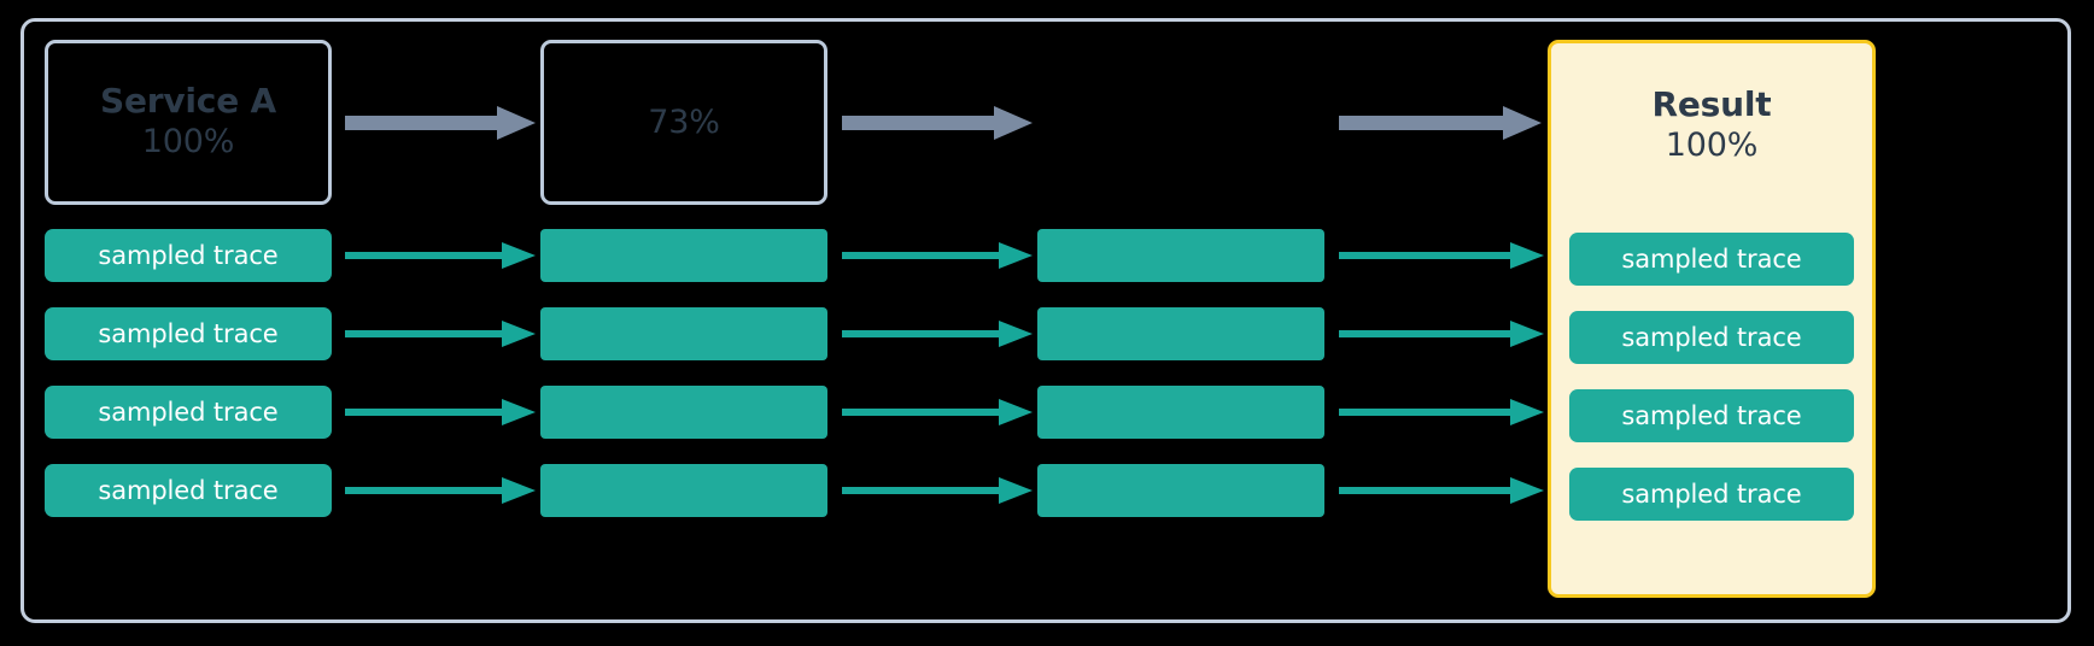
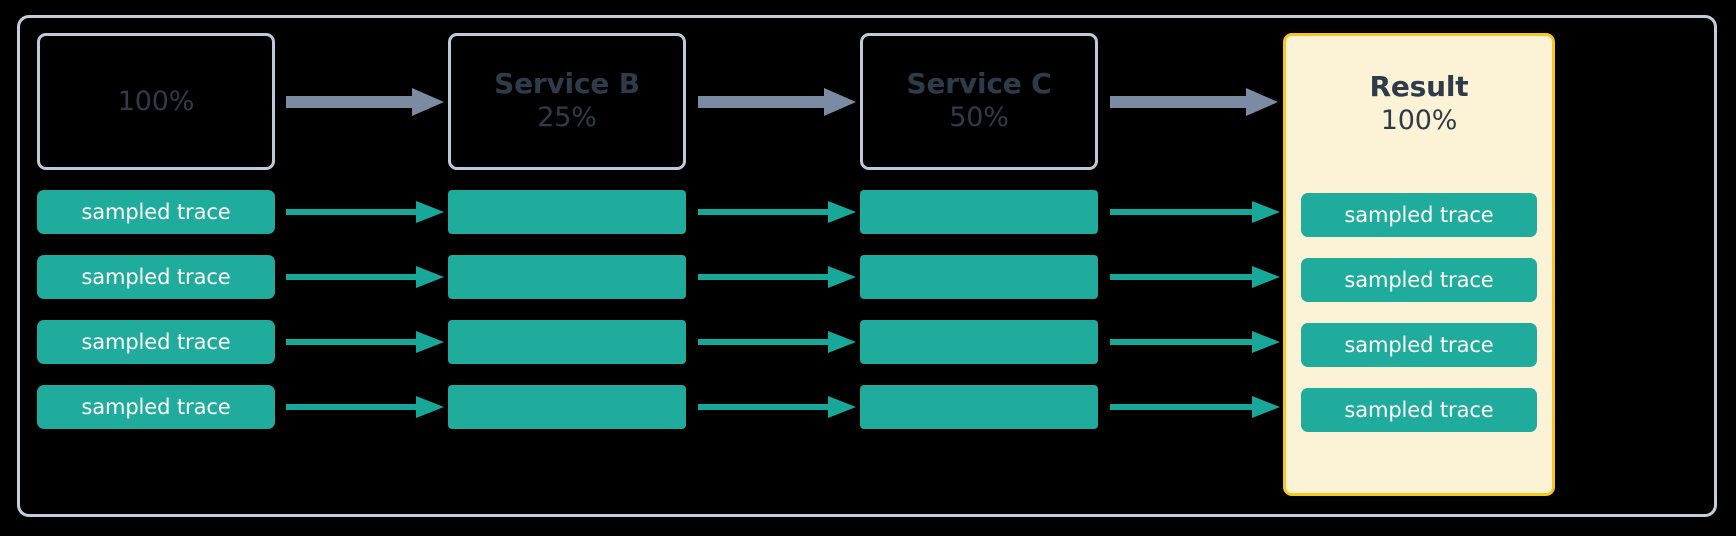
- Service A
  100%
+ Service B
- 73%
+ 25%
+ Service C
+ 50%
  Result
  100%
  sampled trace
  sampled trace
  sampled trace
  sampled trace
  sampled trace
  sampled trace
  sampled trace
  sampled trace
